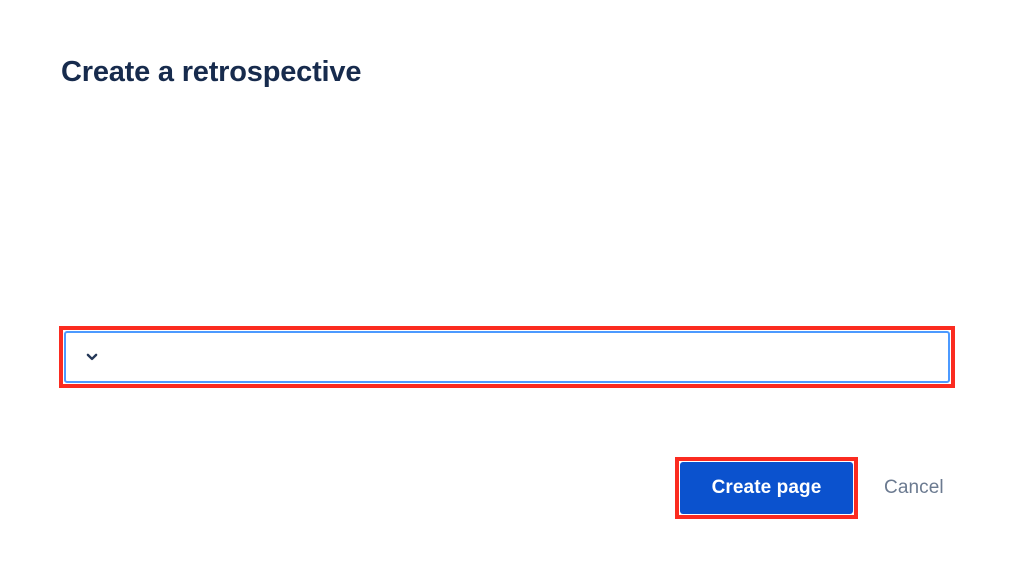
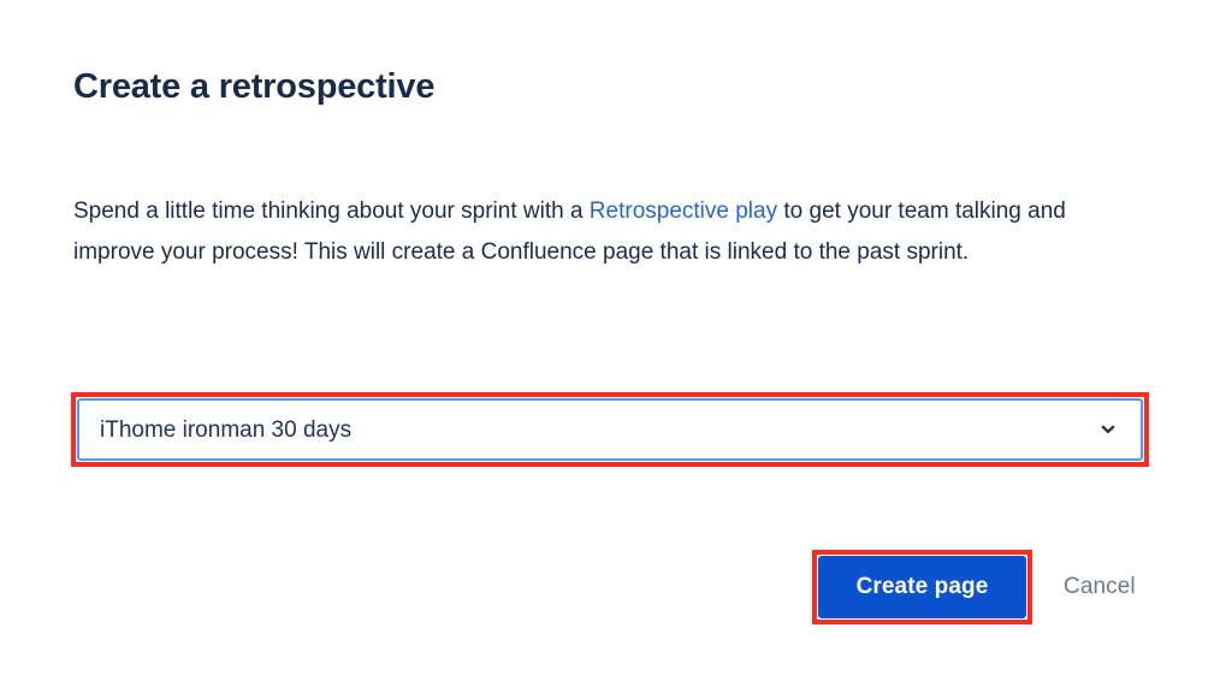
  Create a retrospective
+ Spend a little time thinking about your sprint with a Retrospective play to get your team talking and improve your process! This will create a Confluence page that is linked to the past sprint.
+ iThome ironman 30 days
  Create page
  Cancel
